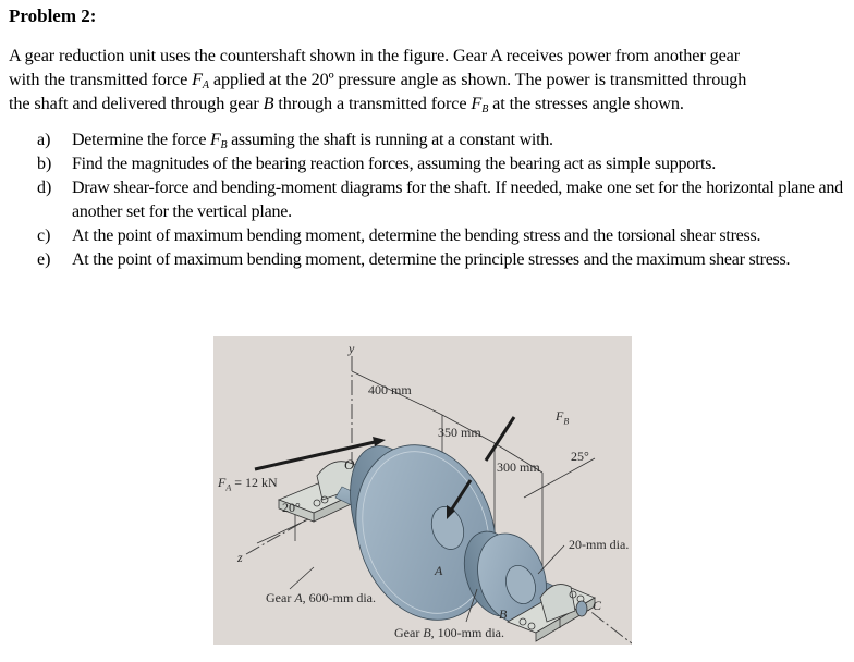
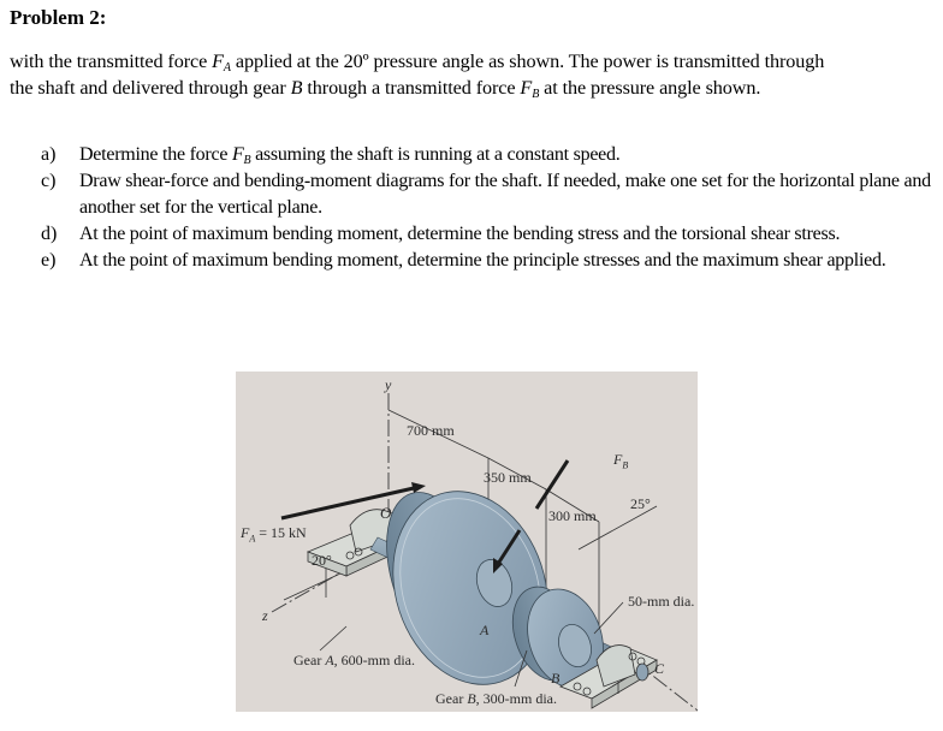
  Problem 2:
- A gear reduction unit uses the countershaft shown in the figure. Gear A receives power from another gear
  with the transmitted force FA applied at the 20º pressure angle as shown. The power is transmitted through
- the shaft and delivered through gear B through a transmitted force FB at the stresses angle shown.
+ the shaft and delivered through gear B through a transmitted force FB at the pressure angle shown.
  a)
- Determine the force FB assuming the shaft is running at a constant with.
+ Determine the force FB assuming the shaft is running at a constant speed.
- b)
- Find the magnitudes of the bearing reaction forces, assuming the bearing act as simple supports.
- d)
+ c)
  Draw shear-force and bending-moment diagrams for the shaft. If needed, make one set for the horizontal plane and another set for the vertical plane.
- c)
+ d)
  At the point of maximum bending moment, determine the bending stress and the torsional shear stress.
  e)
- At the point of maximum bending moment, determine the principle stresses and the maximum shear stress.
+ At the point of maximum bending moment, determine the principle stresses and the maximum shear applied.
  y
- 400 mm
+ 700 mm
  350 mm
  300 mm
  O
- FA = 12 kN
+ FA = 15 kN
  20°
  z
  FB
  25°
- 20-mm dia.
+ 50-mm dia.
  A
  B
  C
  Gear A, 600-mm dia.
- Gear B, 100-mm dia.
+ Gear B, 300-mm dia.
